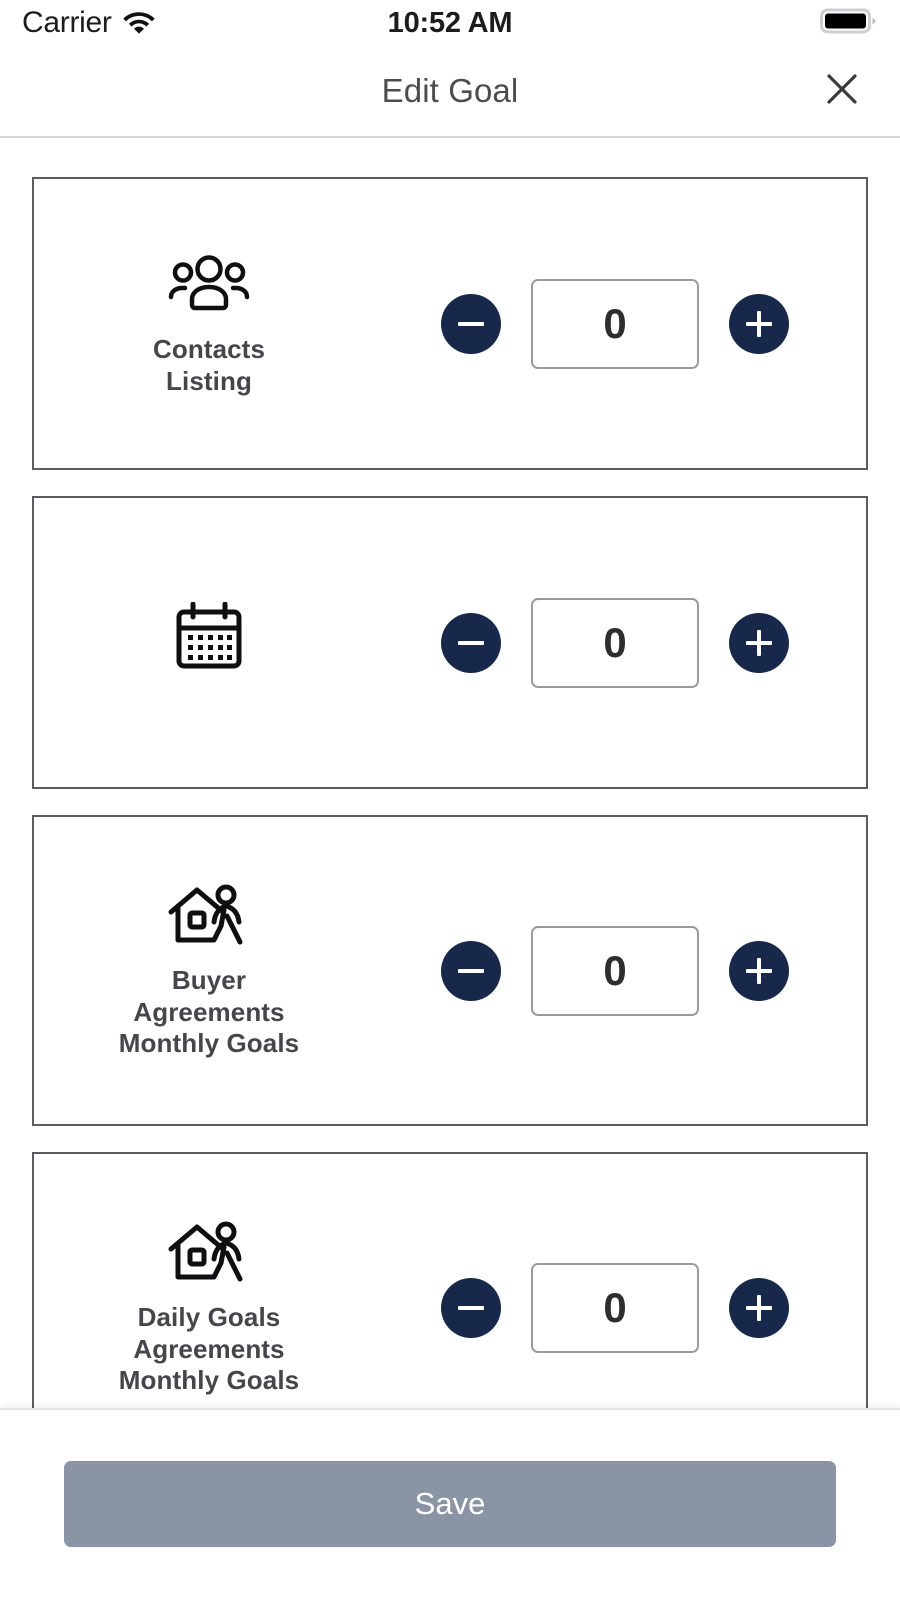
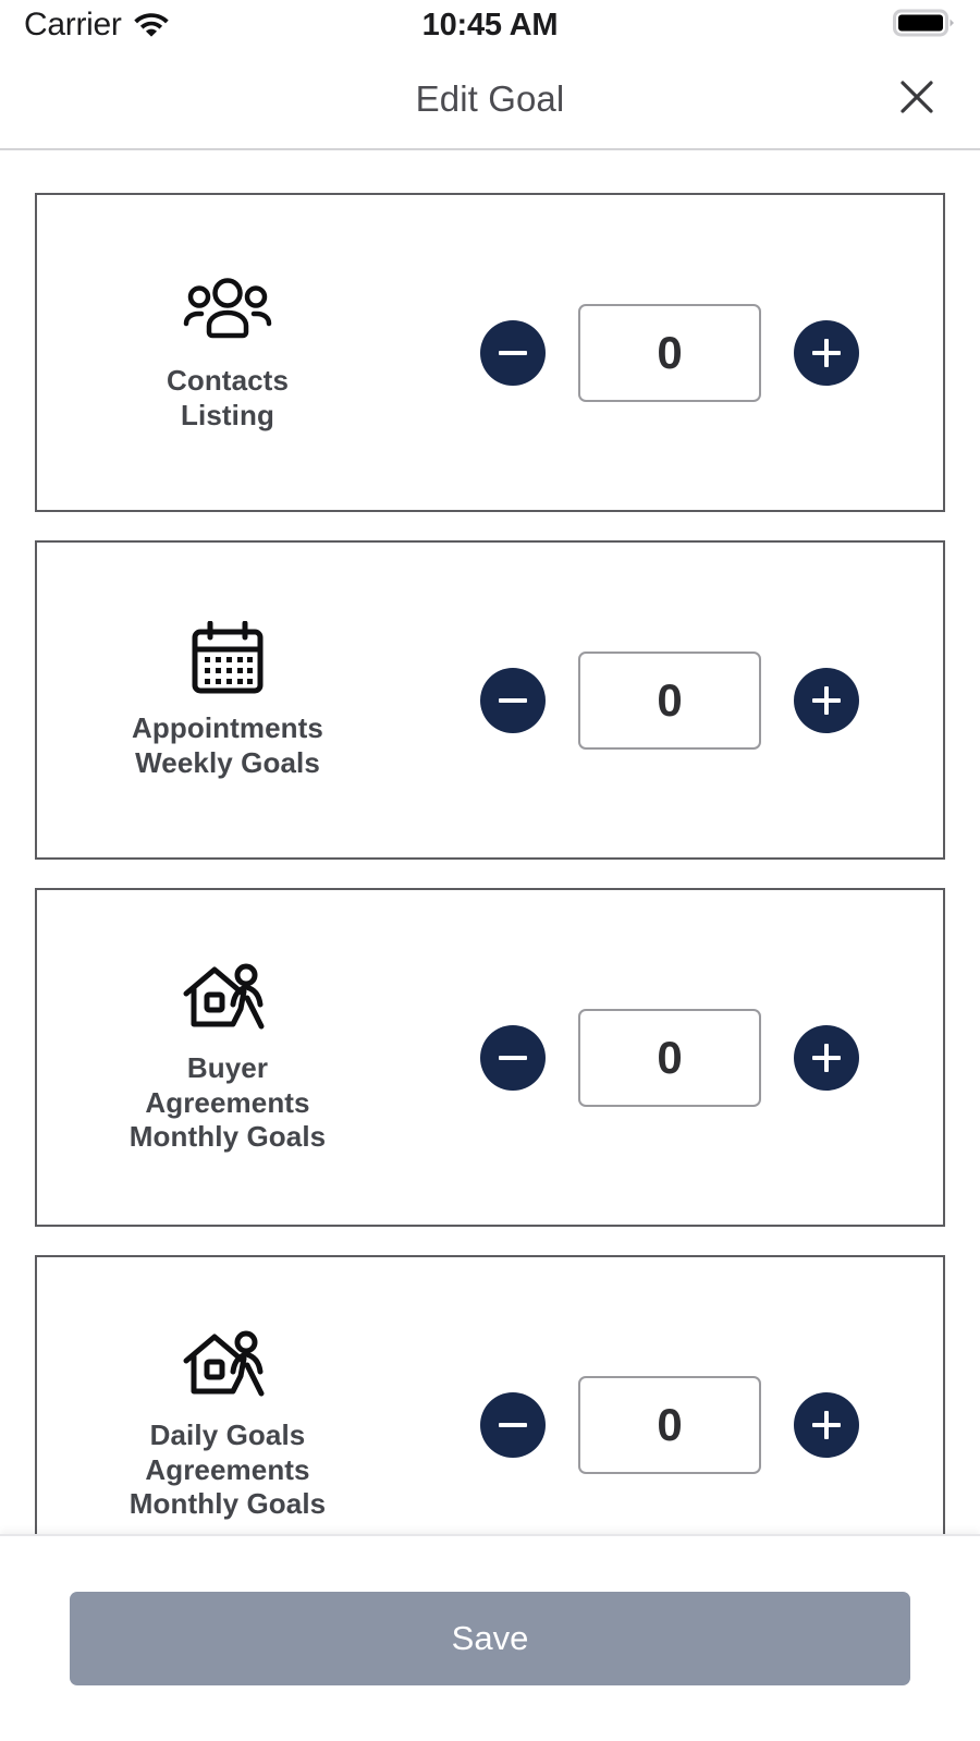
  Carrier
- 10:52 AM
+ 10:45 AM
  Edit Goal
  Contacts
  Listing
  0
+ Appointments
+ Weekly Goals
  0
  Buyer
  Agreements
  Monthly Goals
  0
  Daily Goals
  Agreements
  Monthly Goals
  0
  Save
